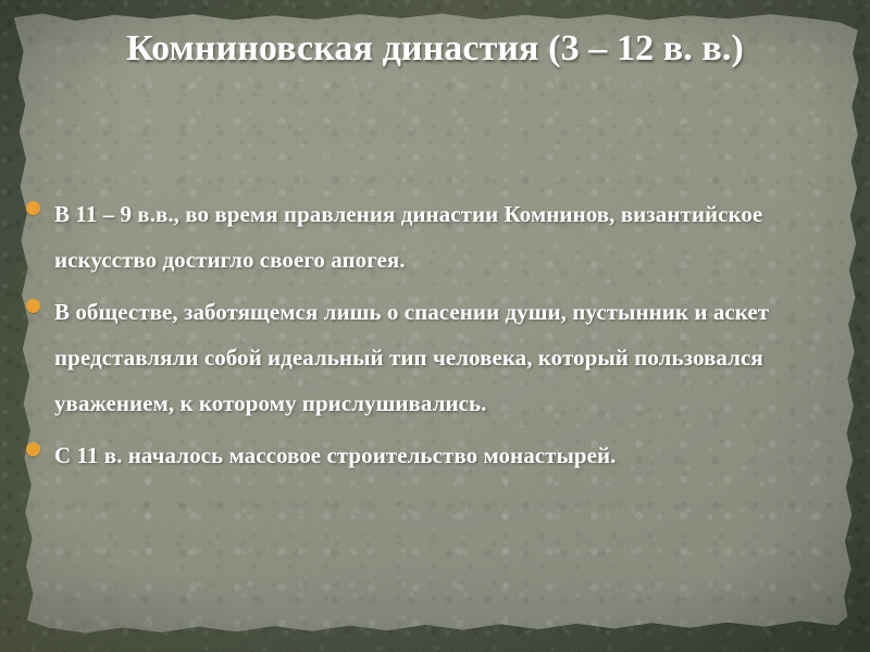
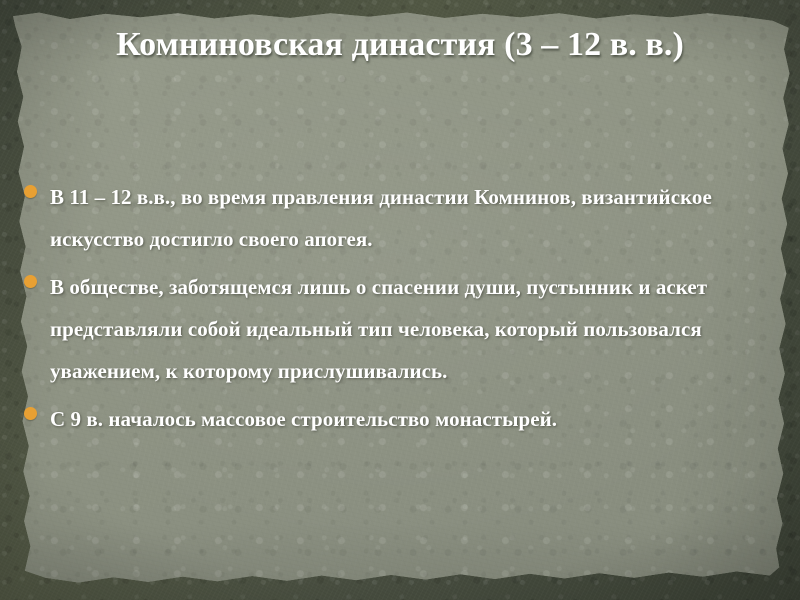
  Комниновская династия (3 – 12 в. в.)
- В 11 – 9 в.в., во время правления династии Комнинов, византийское искусство достигло своего апогея.
+ В 11 – 12 в.в., во время правления династии Комнинов, византийское искусство достигло своего апогея.
  В обществе, заботящемся лишь о спасении души, пустынник и аскет представляли собой идеальный тип человека, который пользовался уважением, к которому прислушивались.
- С 11 в. началось массовое строительство монастырей.
+ С 9 в. началось массовое строительство монастырей.
